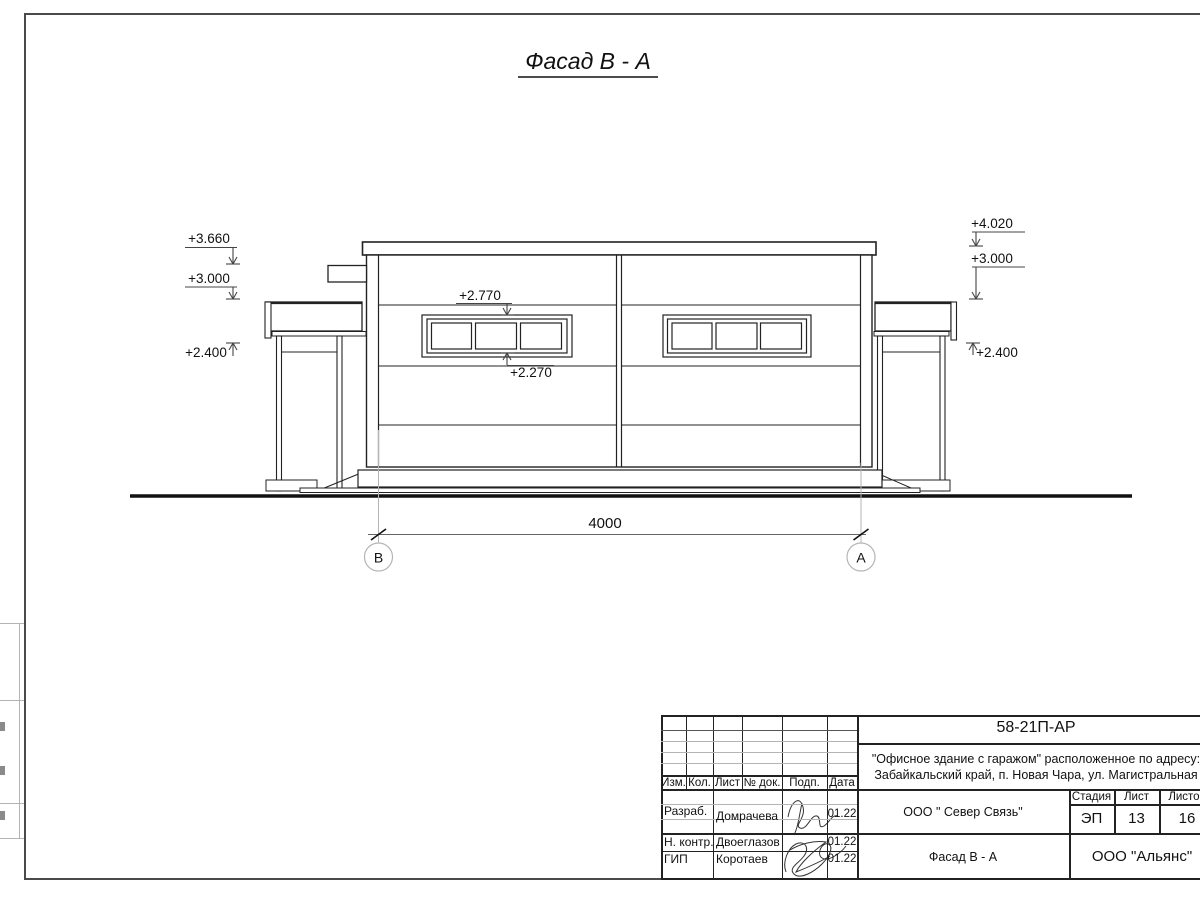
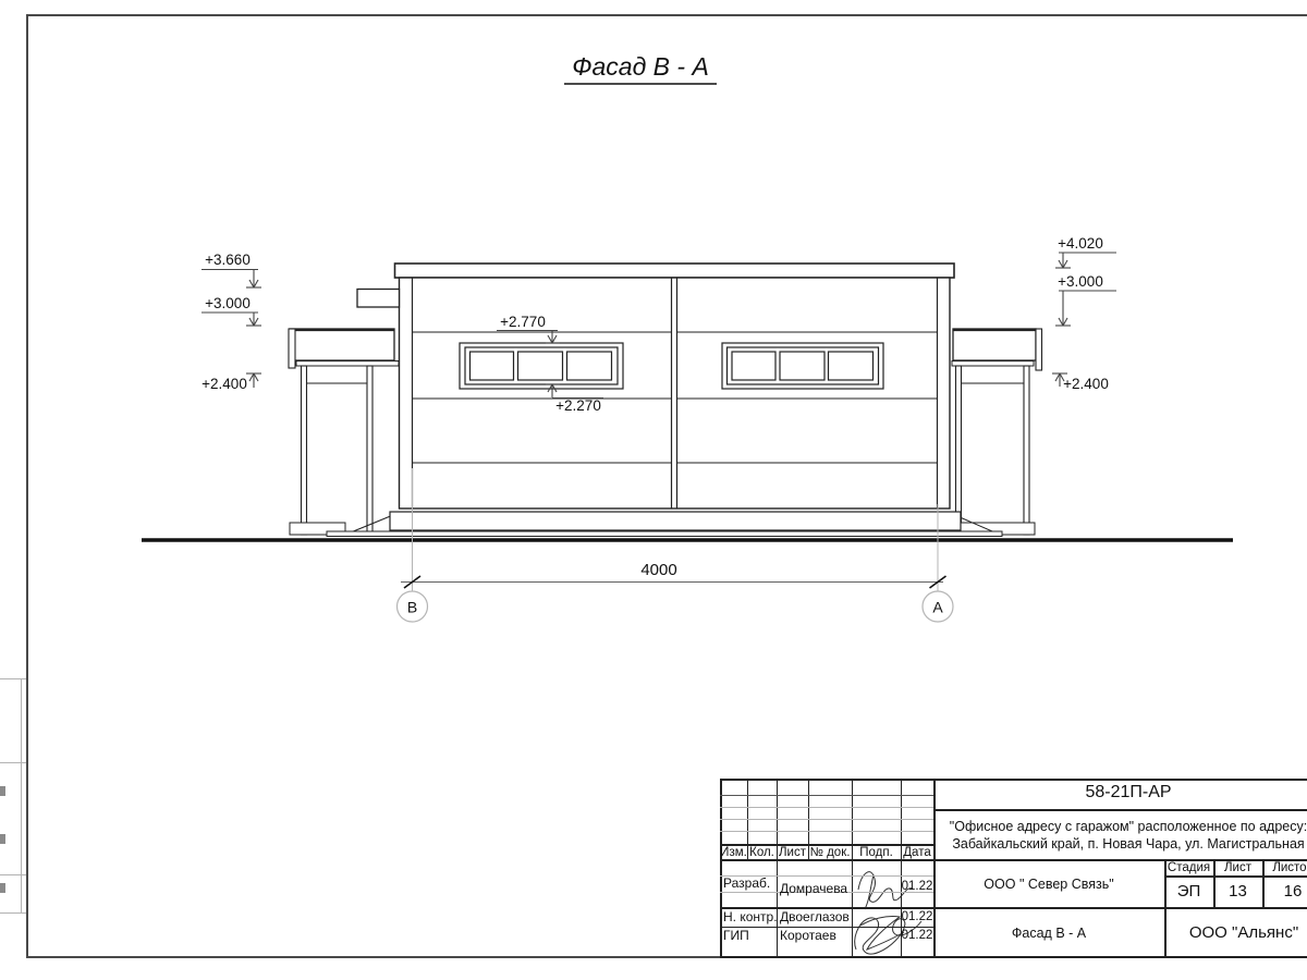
  Фасад В - А
  4000
  В
  А
  +3.660
  +3.000
  +2.400
  +4.020
  +3.000
  +2.400
  +2.770
  +2.270
  58-21П-АР
- "Офисное здание с гаражом" расположенное по адресу:
+ "Офисное адресу с гаражом" расположенное по адресу:
  Забайкальский край, п. Новая Чара, ул. Магистральная
  Изм.
  Кол.
  Лист
  № док.
  Подп.
  Дата
  Разраб.
  Домрачева
  01.22
  Н. контр.
  Двоеглазов
  01.22
  ГИП
  Коротаев
  01.22
  ООО " Север Связь"
  Стадия
  Лист
  Листо
  ЭП
  13
  16
  Фасад В - А
  ООО "Альянс"
